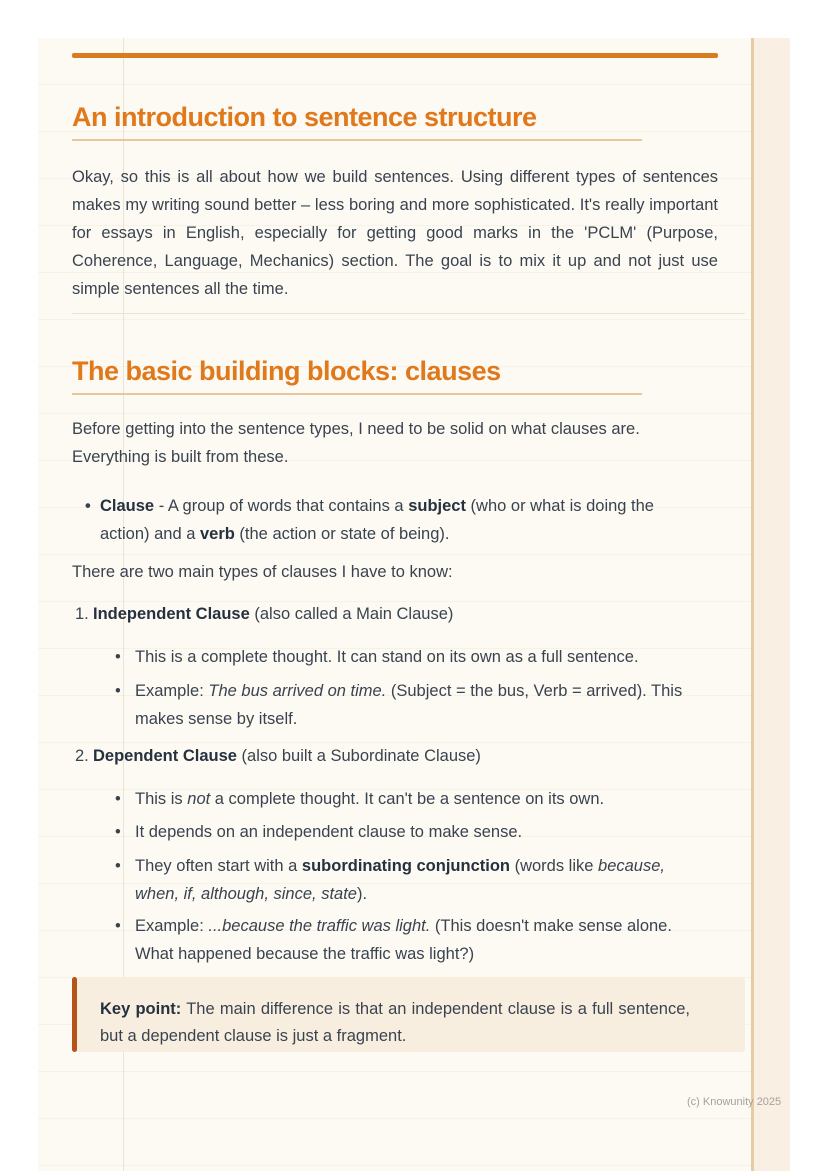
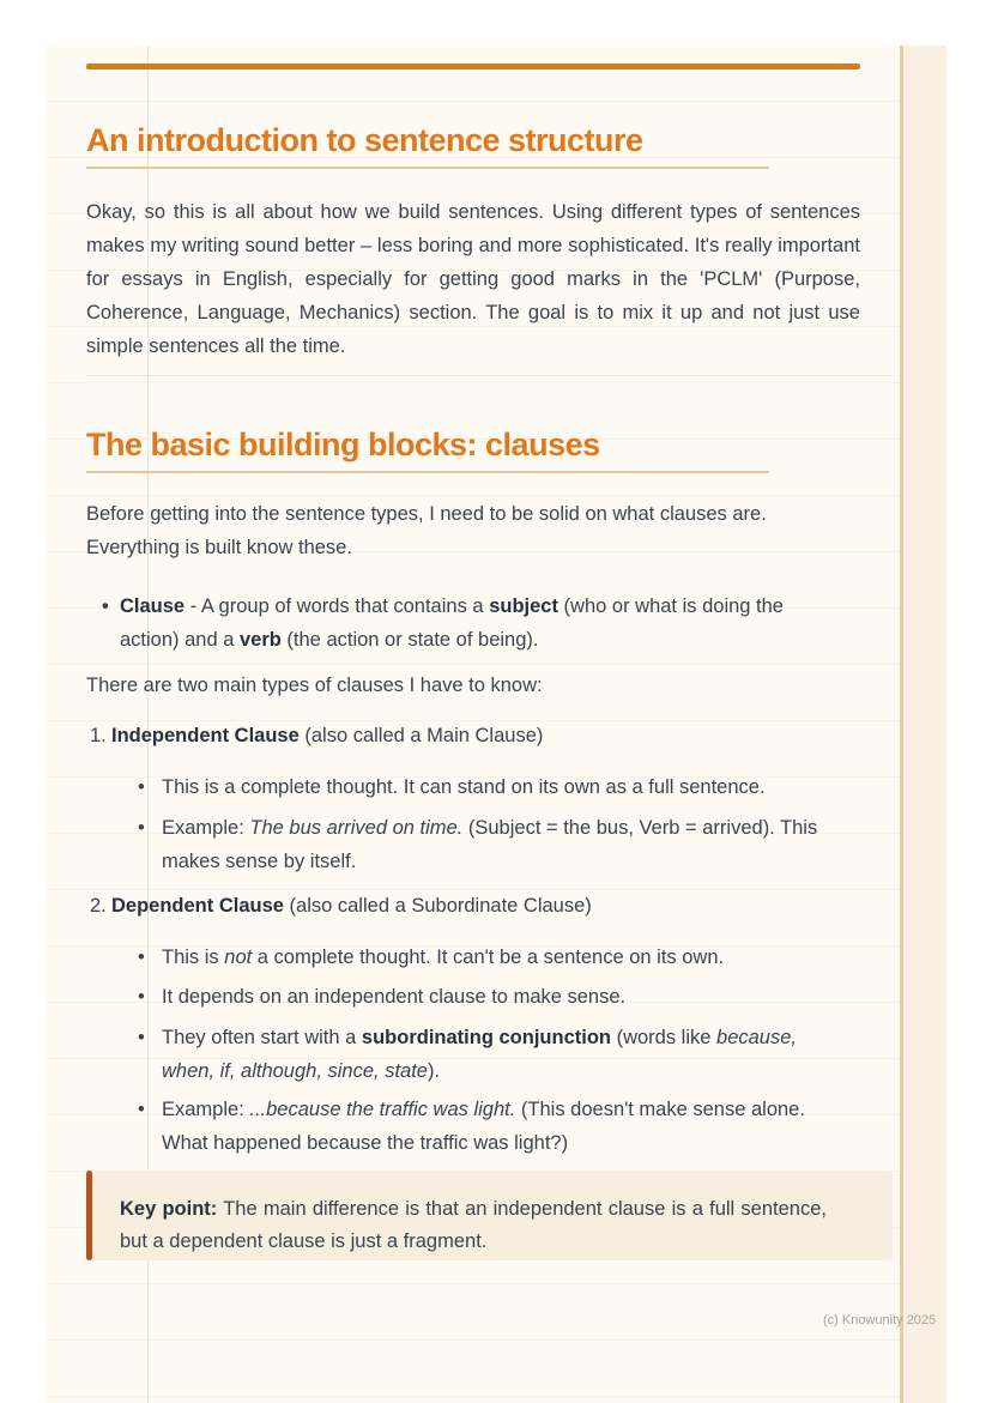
  An introduction to sentence structure
  Okay, so this is all about how we build sentences. Using different types of sentences makes my writing sound better – less boring and more sophisticated. It's really important for essays in English, especially for getting good marks in the 'PCLM' (Purpose, Coherence, Language, Mechanics) section. The goal is to mix it up and not just use simple sentences all the time.
  The basic building blocks: clauses
- Before getting into the sentence types, I need to be solid on what clauses are. Everything is built from these.
+ Before getting into the sentence types, I need to be solid on what clauses are. Everything is built know these.
  •
  Clause - A group of words that contains a subject (who or what is doing the action) and a verb (the action or state of being).
  There are two main types of clauses I have to know:
  1.
  Independent Clause (also called a Main Clause)
  •
  This is a complete thought. It can stand on its own as a full sentence.
  •
  Example: The bus arrived on time. (Subject = the bus, Verb = arrived). This makes sense by itself.
  2.
- Dependent Clause (also built a Subordinate Clause)
+ Dependent Clause (also called a Subordinate Clause)
  •
  This is not a complete thought. It can't be a sentence on its own.
  •
  It depends on an independent clause to make sense.
  •
  They often start with a subordinating conjunction (words like because, when, if, although, since, state).
  •
  Example: ...because the traffic was light. (This doesn't make sense alone. What happened because the traffic was light?)
  Key point: The main difference is that an independent clause is a full sentence, but a dependent clause is just a fragment.
  (c) Knowunity 2025
